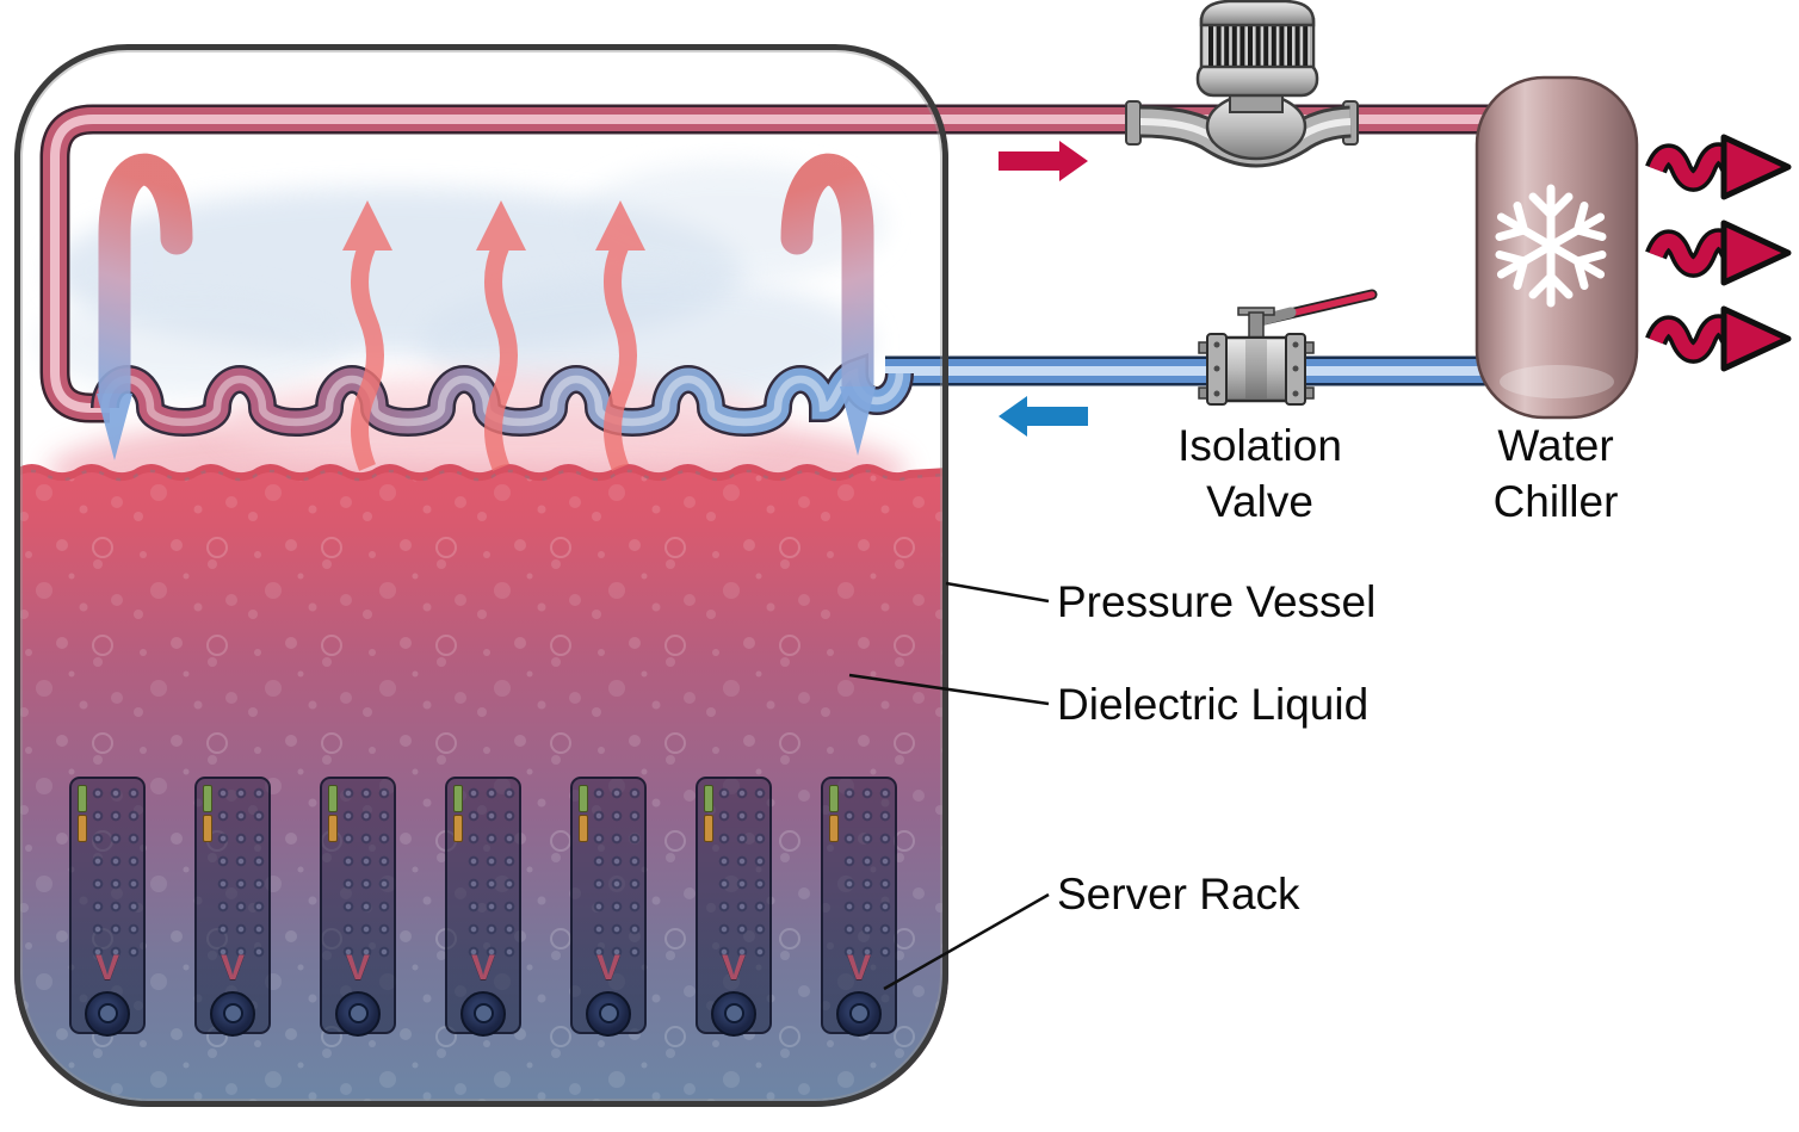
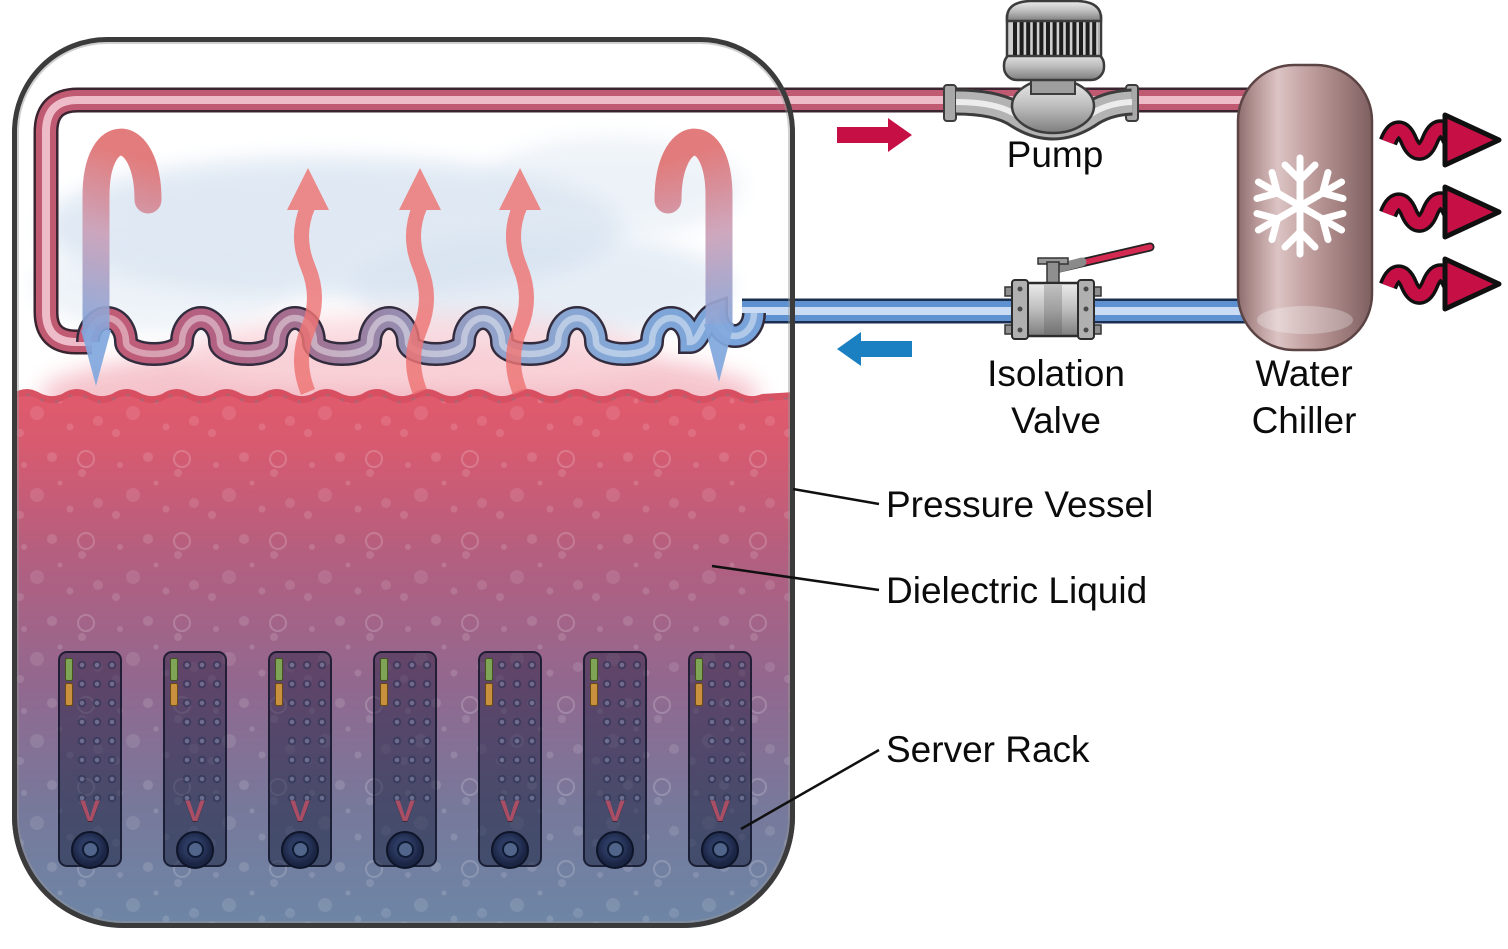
  V
  V
  V
  V
  V
  V
  V
+ Pump
  Isolation
  Valve
  Water
  Chiller
  Pressure Vessel
  Dielectric Liquid
  Server Rack
